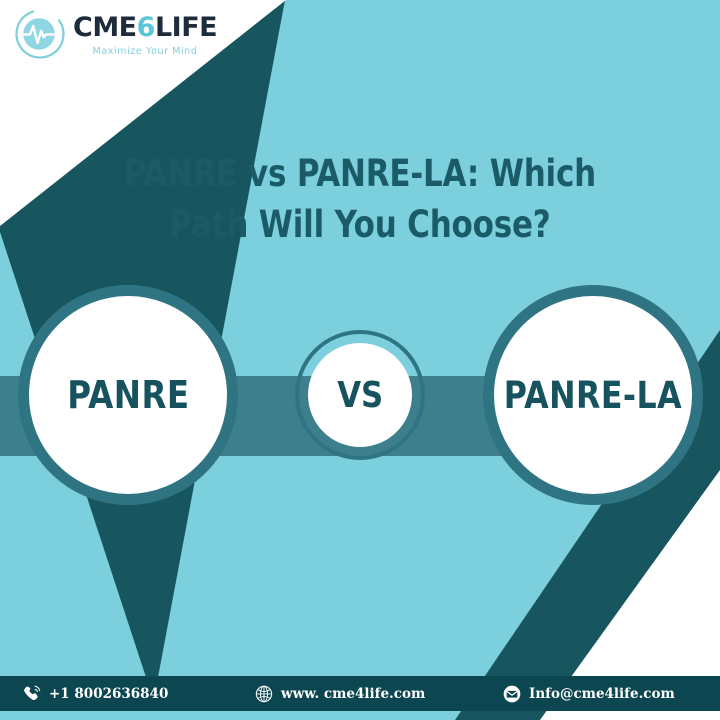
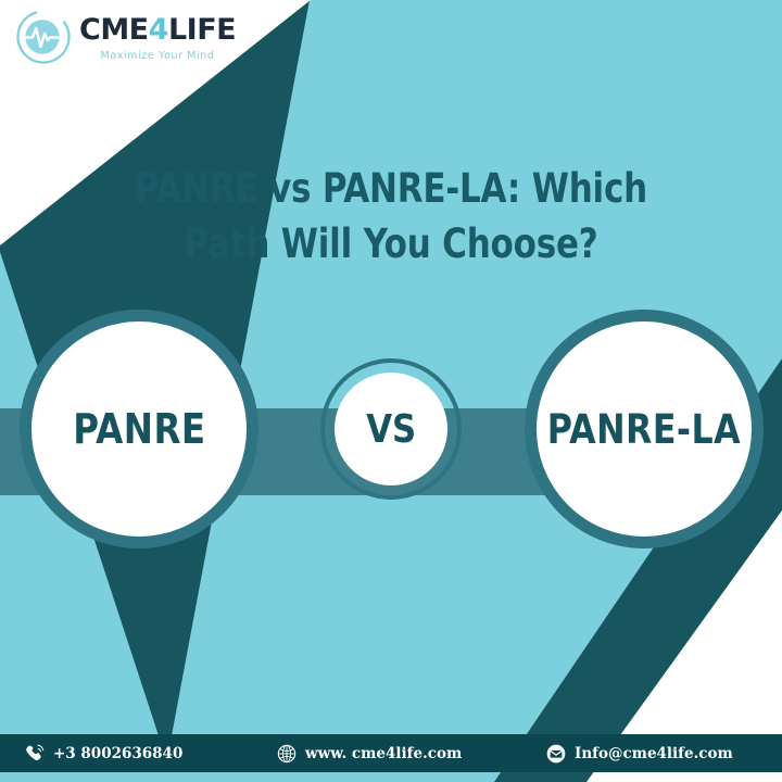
- CME6LIFE
+ CME4LIFE
  Maximize Your Mind
  PANRE vs PANRE-LA: Which
  Path Will You Choose?
  PANRE
  VS
  PANRE-LA
- +1 8002636840
+ +3 8002636840
  www. cme4life.com
  Info@cme4life.com
